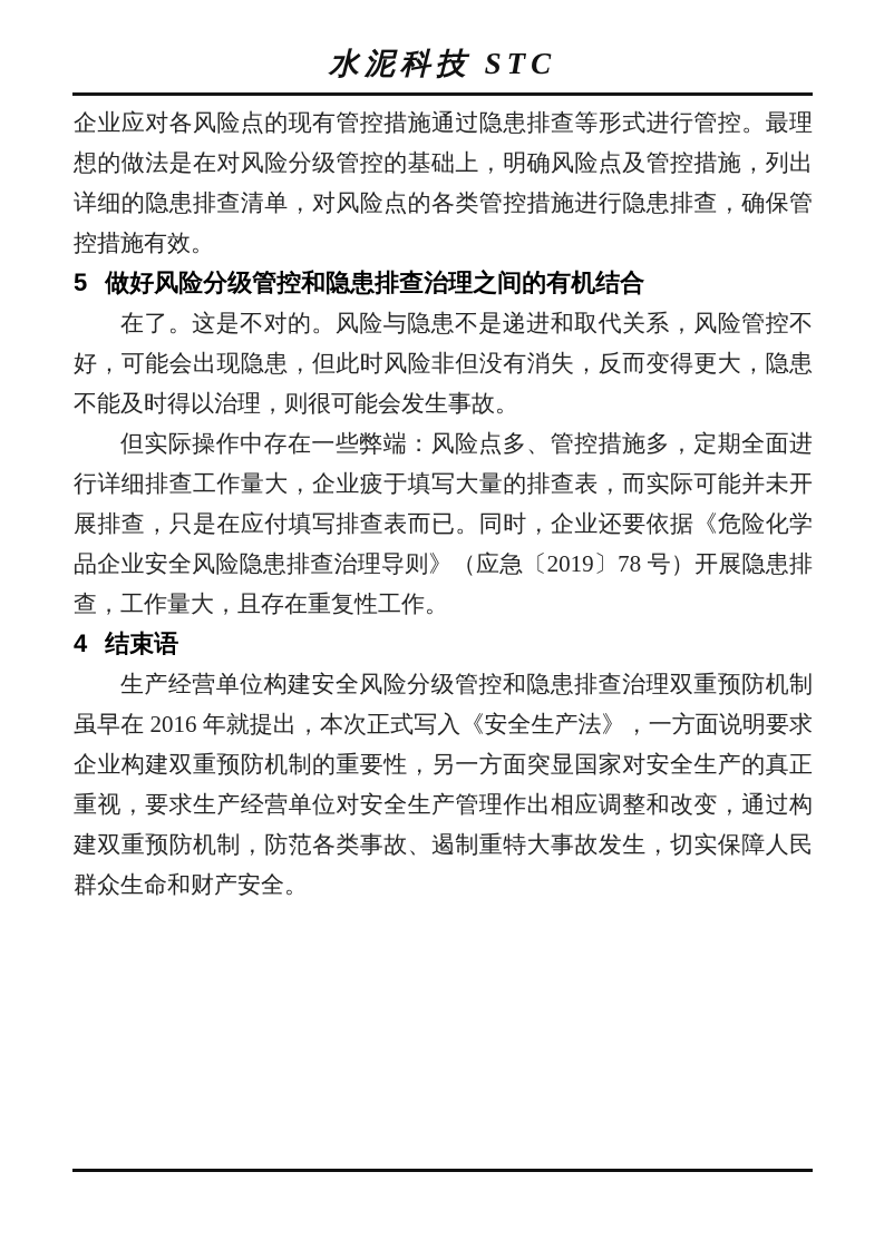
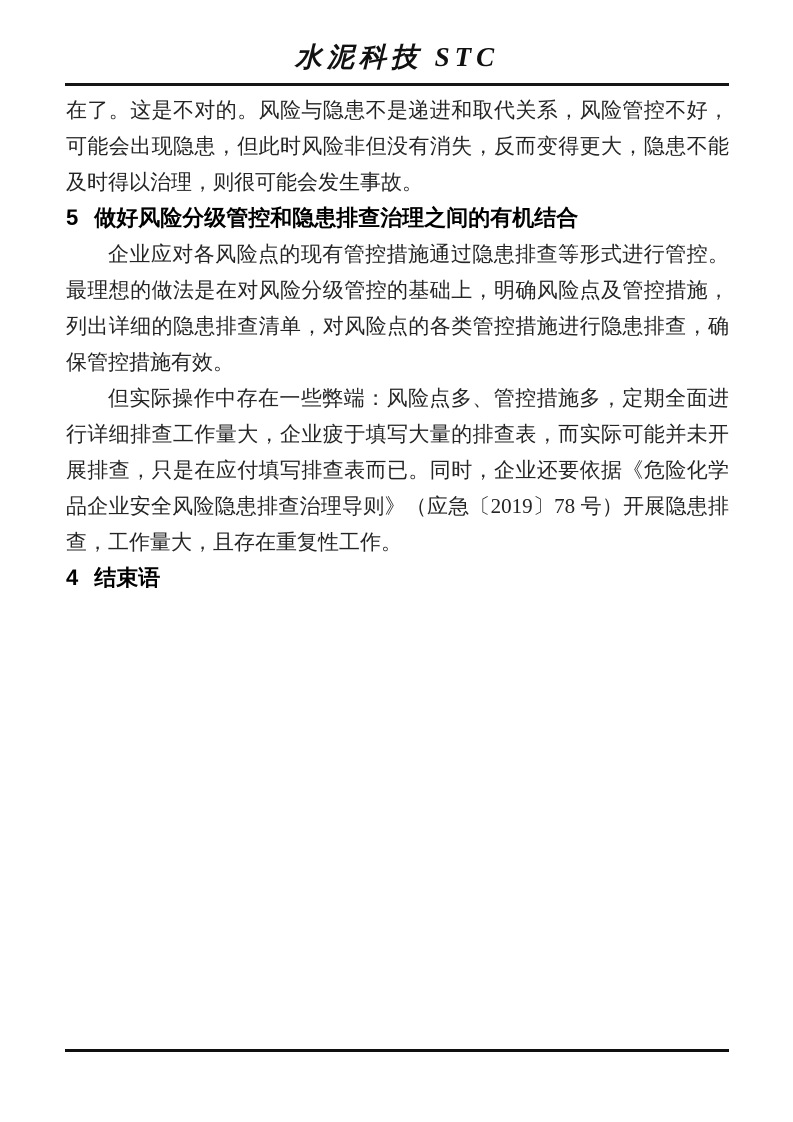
  水泥科技 STC
- 企业应对各风险点的现有管控措施通过隐患排查等形式进行管控。最理想的做法是在对风险分级管控的基础上，明确风险点及管控措施，列出详细的隐患排查清单，对风险点的各类管控措施进行隐患排查，确保管控措施有效。
+ 在了。这是不对的。风险与隐患不是递进和取代关系，风险管控不好，可能会出现隐患，但此时风险非但没有消失，反而变得更大，隐患不能及时得以治理，则很可能会发生事故。
  5 做好风险分级管控和隐患排查治理之间的有机结合
- 在了。这是不对的。风险与隐患不是递进和取代关系，风险管控不好，可能会出现隐患，但此时风险非但没有消失，反而变得更大，隐患不能及时得以治理，则很可能会发生事故。
+ 企业应对各风险点的现有管控措施通过隐患排查等形式进行管控。最理想的做法是在对风险分级管控的基础上，明确风险点及管控措施，列出详细的隐患排查清单，对风险点的各类管控措施进行隐患排查，确保管控措施有效。
  但实际操作中存在一些弊端：风险点多、管控措施多，定期全面进行详细排查工作量大，企业疲于填写大量的排查表，而实际可能并未开展排查，只是在应付填写排查表而已。同时，企业还要依据《危险化学品企业安全风险隐患排查治理导则》（应急〔2019〕78 号）开展隐患排查，工作量大，且存在重复性工作。
  4 结束语
- 生产经营单位构建安全风险分级管控和隐患排查治理双重预防机制虽早在 2016 年就提出，本次正式写入《安全生产法》，一方面说明要求企业构建双重预防机制的重要性，另一方面突显国家对安全生产的真正重视，要求生产经营单位对安全生产管理作出相应调整和改变，通过构建双重预防机制，防范各类事故、遏制重特大事故发生，切实保障人民群众生命和财产安全。
